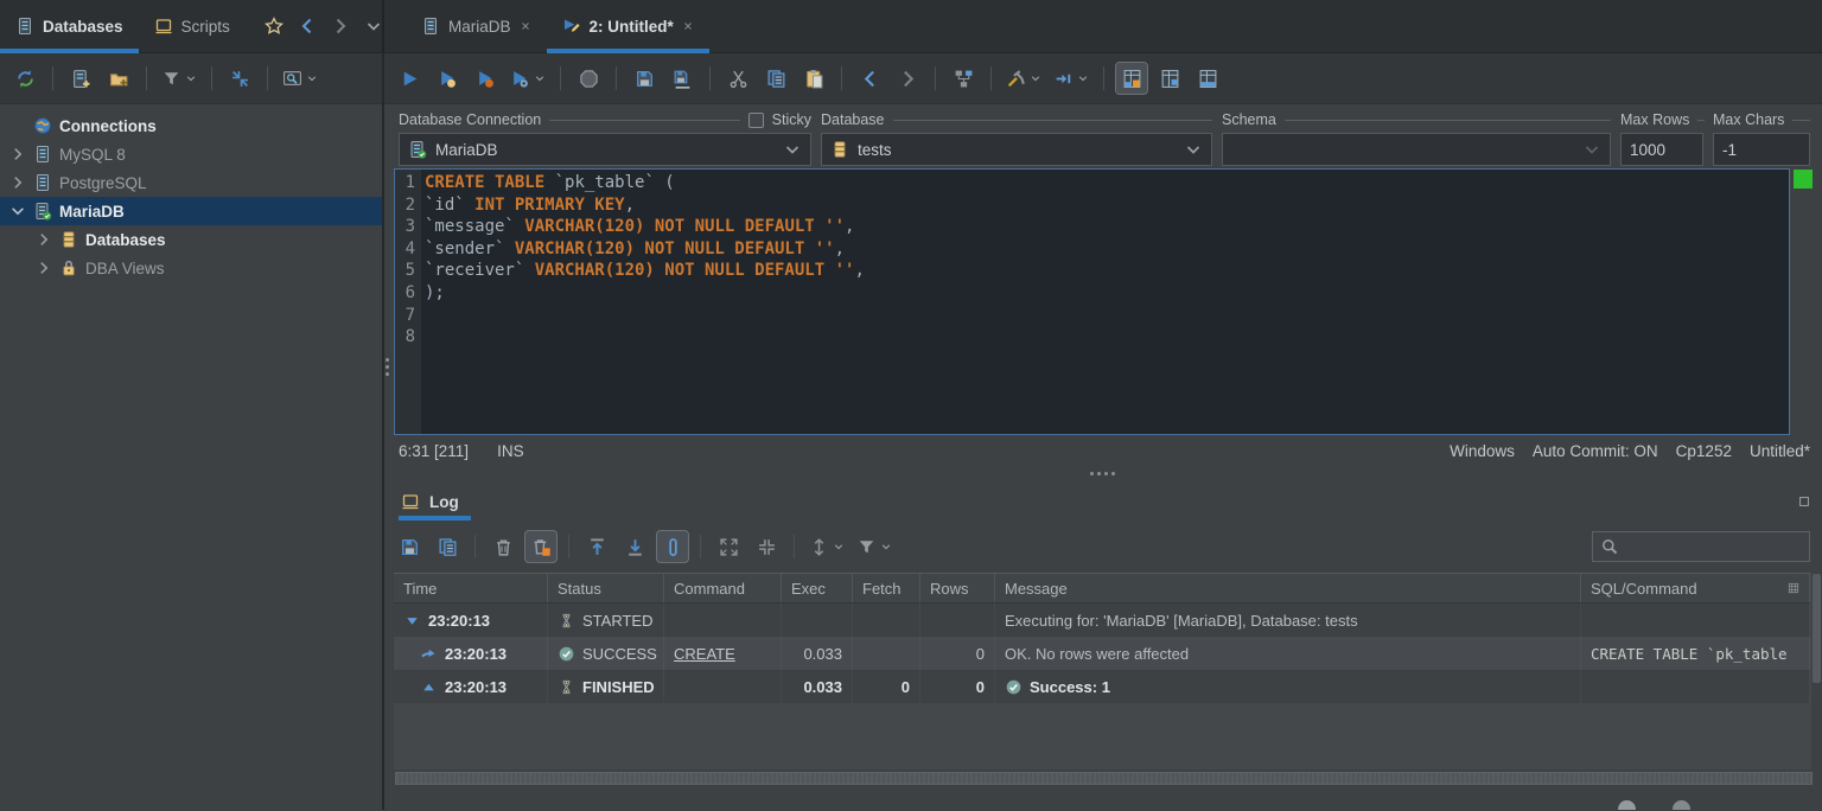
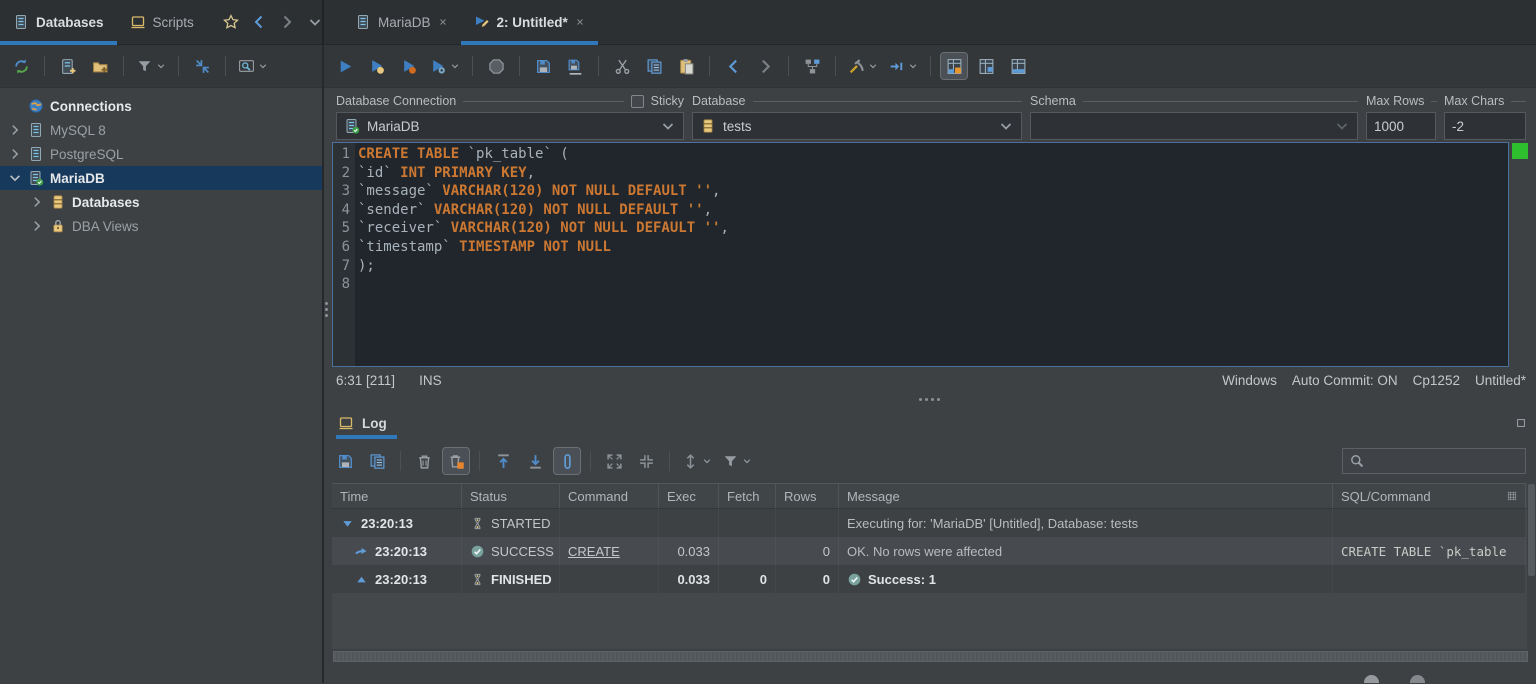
  Databases
  Scripts
  MariaDB
  2: Untitled*
  Connections
  MySQL 8
  PostgreSQL
  MariaDB
  Databases
  DBA Views
  Database Connection
  Sticky
  Database
  Schema
  Max Rows
  Max Chars
  MariaDB
  tests
  1000
- -1
+ -2
  1
  2
  3
  4
  5
  6
  7
  8
  CREATE TABLE `pk_table` (
  `id` INT PRIMARY KEY,
  `message` VARCHAR(120) NOT NULL DEFAULT '',
  `sender` VARCHAR(120) NOT NULL DEFAULT '',
  `receiver` VARCHAR(120) NOT NULL DEFAULT '',
+ `timestamp` TIMESTAMP NOT NULL
  );
  6:31 [211]
  INS
  Windows
  Auto Commit: ON
  Cp1252
  Untitled*
  Log
  Time
  Status
  Command
  Exec
  Fetch
  Rows
  Message
  SQL/Command
  23:20:13
  STARTED
- Executing for: 'MariaDB' [MariaDB], Database: tests
+ Executing for: 'MariaDB' [Untitled], Database: tests
  23:20:13
  SUCCESS
  CREATE
  0.033
  0
  OK. No rows were affected
  CREATE TABLE `pk_table
  23:20:13
  FINISHED
  0.033
  0
  0
  Success: 1
